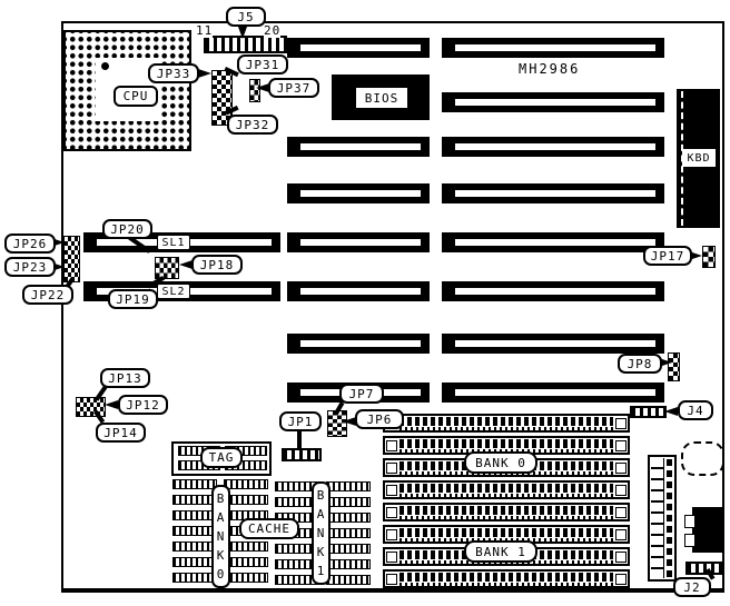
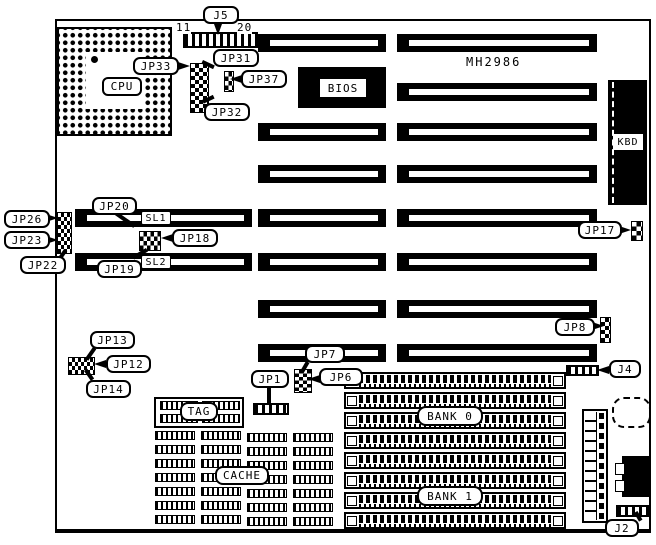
  CPU
  11
  20
  BIOS
  MH2986
  KBD
  SL1
  SL2
  TAG
  CACHE
- BANK0
- BANK1
  BANK 0
  BANK 1
  J5
  JP33
  JP31
  JP37
  JP32
  JP26
  JP23
  JP22
  JP20
  JP18
  JP19
  JP17
  JP8
  J4
  JP13
  JP12
  JP14
  JP7
  JP6
  JP1
  J2
